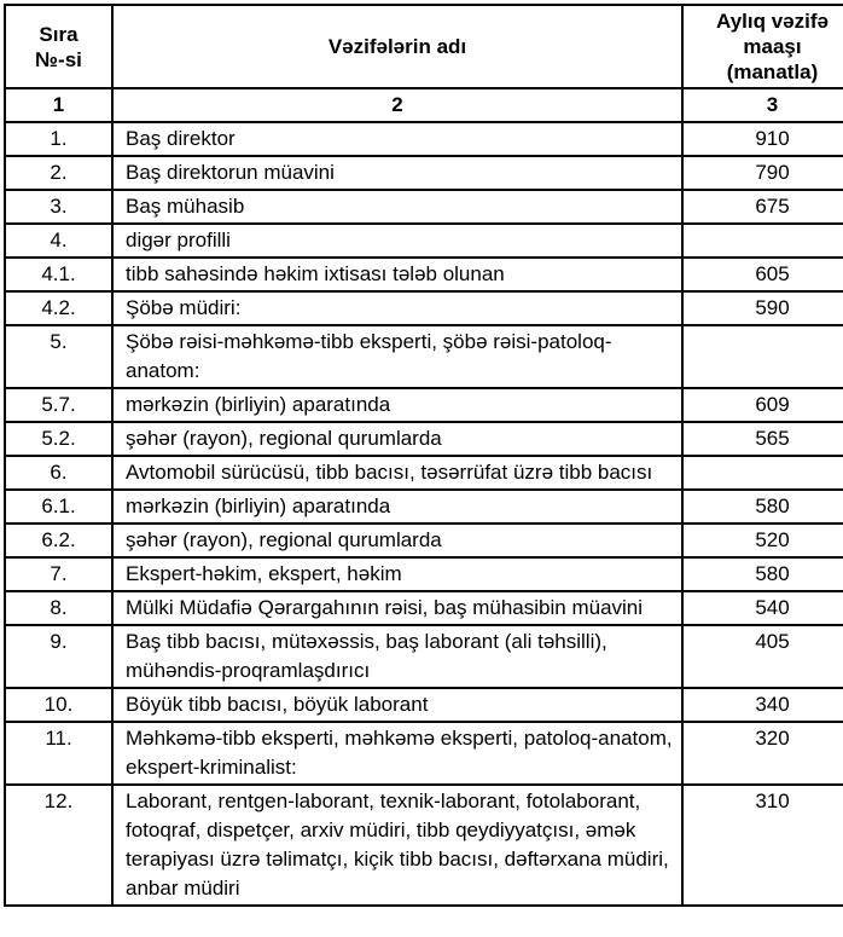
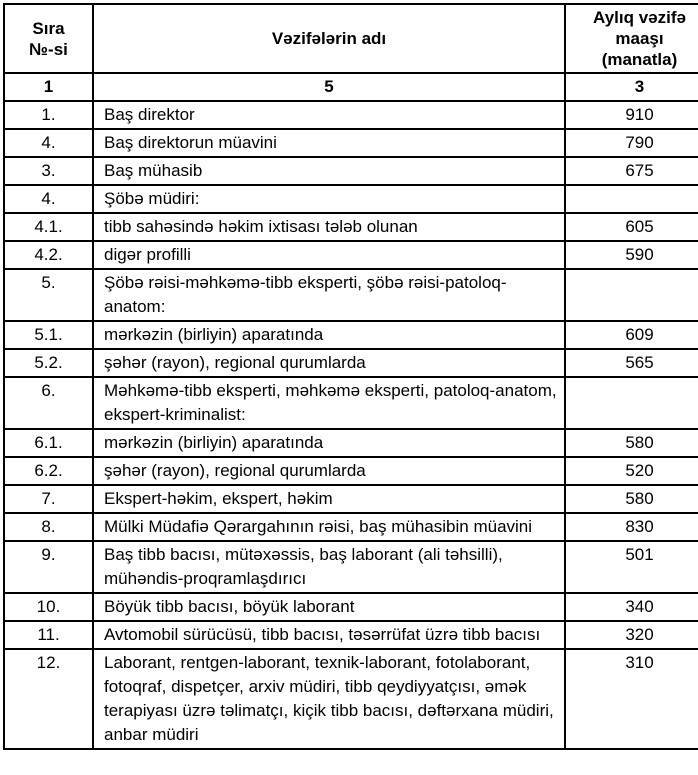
  Sıra №-si	Vəzifələrin adı	Aylıq vəzifə maaşı (manatla)
- 1	2	3
+ 1	5	3
  1.	Baş direktor	910
- 2.	Baş direktorun müavini	790
+ 4.	Baş direktorun müavini	790
  3.	Baş mühasib	675
- 4.	digər profilli
+ 4.	Şöbə müdiri:
  4.1.	tibb sahəsində həkim ixtisası tələb olunan	605
- 4.2.	Şöbə müdiri:	590
+ 4.2.	digər profilli	590
  5.	Şöbə rəisi-məhkəmə-tibb eksperti, şöbə rəisi-patoloq-anatom:
- 5.7.	mərkəzin (birliyin) aparatında	609
+ 5.1.	mərkəzin (birliyin) aparatında	609
  5.2.	şəhər (rayon), regional qurumlarda	565
- 6.	Avtomobil sürücüsü, tibb bacısı, təsərrüfat üzrə tibb bacısı
+ 6.	Məhkəmə-tibb eksperti, məhkəmə eksperti, patoloq-anatom, ekspert-kriminalist:
  6.1.	mərkəzin (birliyin) aparatında	580
  6.2.	şəhər (rayon), regional qurumlarda	520
  7.	Ekspert-həkim, ekspert, həkim	580
- 8.	Mülki Müdafiə Qərargahının rəisi, baş mühasibin müavini	540
+ 8.	Mülki Müdafiə Qərargahının rəisi, baş mühasibin müavini	830
- 9.	Baş tibb bacısı, mütəxəssis, baş laborant (ali təhsilli), mühəndis-proqramlaşdırıcı	405
+ 9.	Baş tibb bacısı, mütəxəssis, baş laborant (ali təhsilli), mühəndis-proqramlaşdırıcı	501
  10.	Böyük tibb bacısı, böyük laborant	340
- 11.	Məhkəmə-tibb eksperti, məhkəmə eksperti, patoloq-anatom, ekspert-kriminalist:	320
+ 11.	Avtomobil sürücüsü, tibb bacısı, təsərrüfat üzrə tibb bacısı	320
  12.	Laborant, rentgen-laborant, texnik-laborant, fotolaborant, fotoqraf, dispetçer, arxiv müdiri, tibb qeydiyyatçısı, əmək terapiyası üzrə təlimatçı, kiçik tibb bacısı, dəftərxana müdiri, anbar müdiri	310
